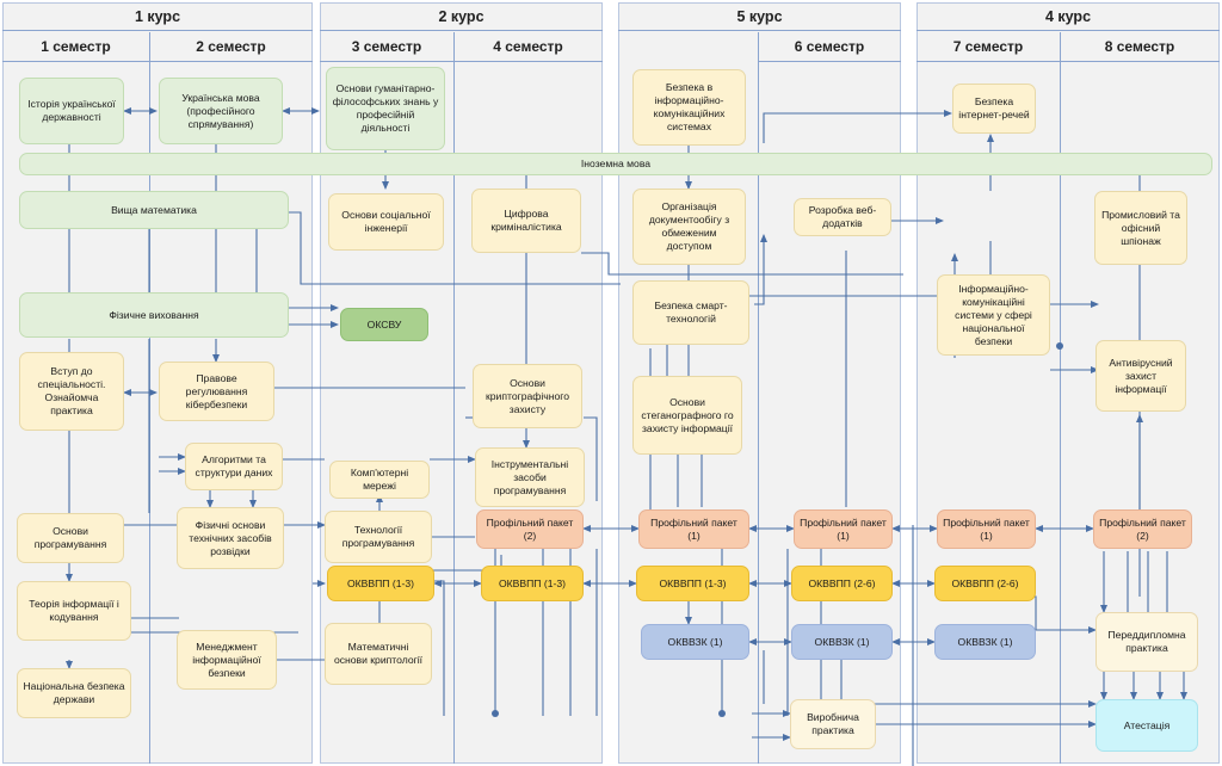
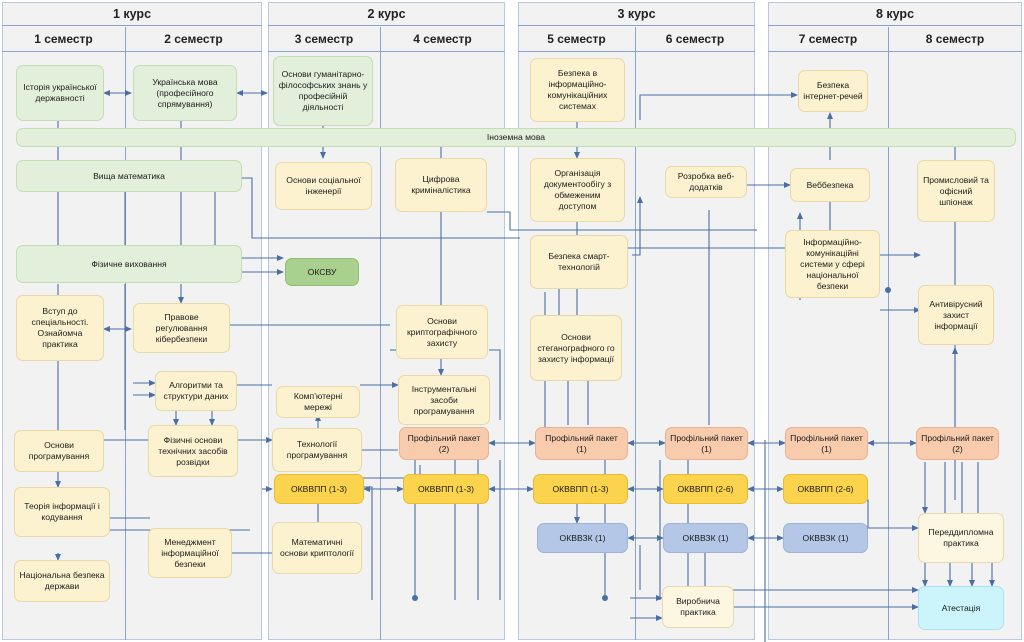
  1 курс
  2 курс
- 5 курс
+ 3 курс
- 4 курс
+ 8 курс
  1 семестр
  2 семестр
  3 семестр
  4 семестр
+ 5 семестр
  6 семестр
  7 семестр
  8 семестр
  Історія української державності
  Українська мова (професійного спрямування)
  Основи гуманітарно-філософських знань у професійній діяльності
  Безпека в інформаційно-комунікаційних системах
  Безпека інтернет-речей
  Іноземна мова
  Вища математика
  Основи соціальної інженерії
  Цифрова криміналістика
  Організація документообігу з обмеженим доступом
  Розробка веб-додатків
+ Веббезпека
  Промисловий та офісний шпіонаж
  Фізичне виховання
  ОКСВУ
  Безпека смарт-технологій
  Інформаційно-комунікаційні системи у сфері національної безпеки
  Вступ до спеціальності. Ознайомча практика
  Правове регулювання кібербезпеки
  Основи криптографічного захисту
  Основи стеганографного го захисту інформації
  Антивірусний захист інформації
  Алгоритми та структури даних
  Комп'ютерні мережі
  Інструментальні засоби програмування
  Основи програмування
  Фізичні основи технічних засобів розвідки
  Технології програмування
  Профільний пакет (2)
  Профільний пакет (1)
  Профільний пакет (1)
  Профільний пакет (1)
  Профільний пакет (2)
  ОКВВПП (1-3)
  ОКВВПП (1-3)
  ОКВВПП (1-3)
  ОКВВПП (2-6)
  ОКВВПП (2-6)
  ОКВВЗК (1)
  ОКВВЗК (1)
  ОКВВЗК (1)
  Теорія інформації і кодування
  Менеджмент інформаційної безпеки
  Математичні основи криптології
  Переддипломна практика
  Національна безпека держави
  Виробнича практика
  Атестація
